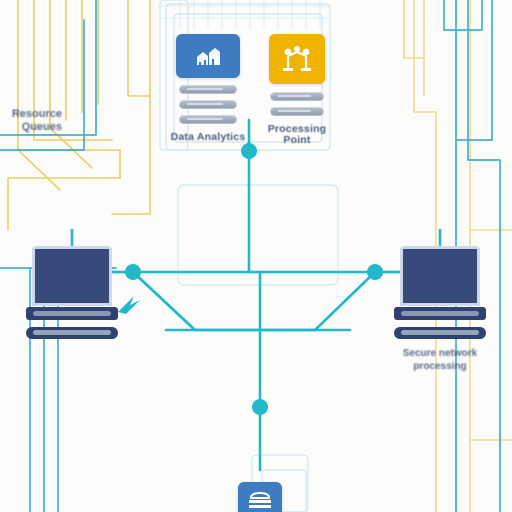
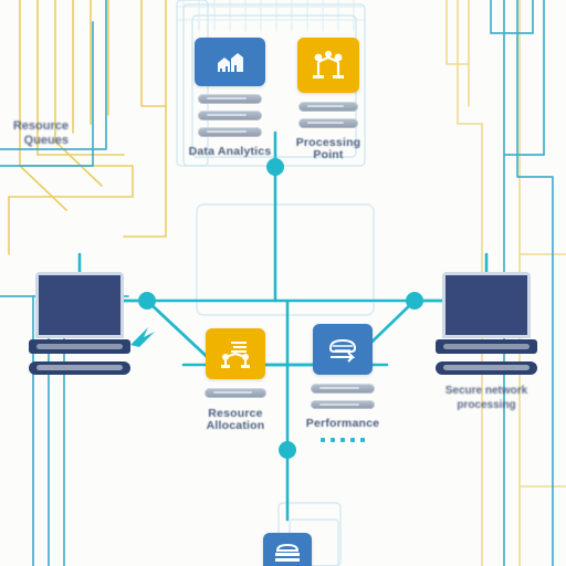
  Data Analytics
  Processing Point
+ Resource Allocation
+ Performance
  Secure network processing
  Resource Queues
